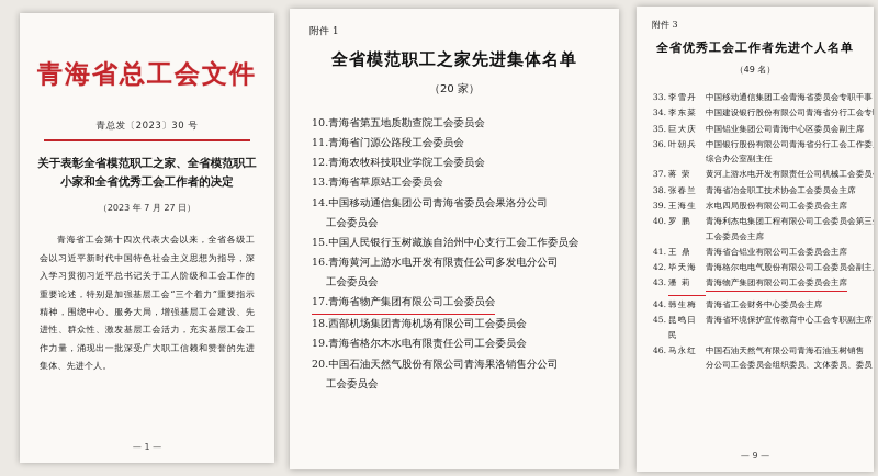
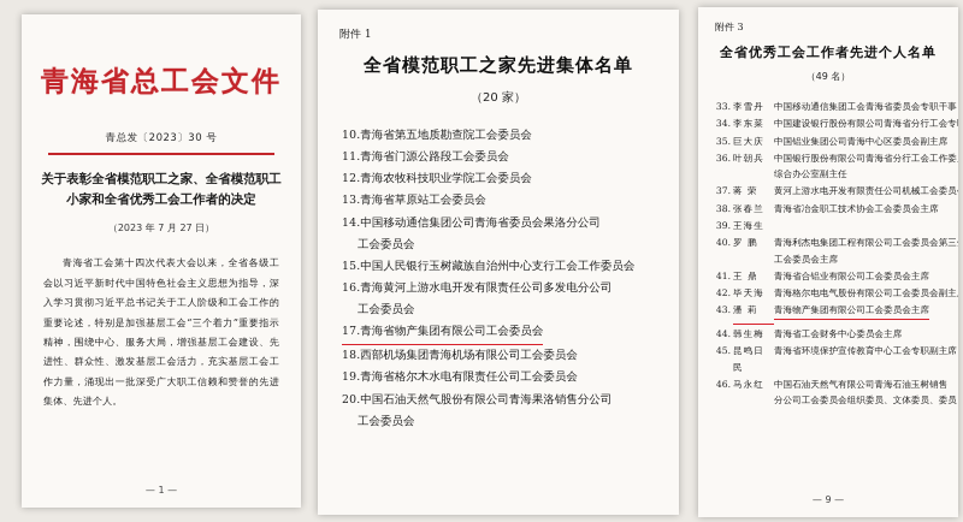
  青海省总工会文件
  青总发〔2023〕30 号
  关于表彰全省模范职工之家、全省模范职工小家和全省优秀工会工作者的决定
  （2023 年 7 月 27 日）
  青海省工会第十四次代表大会以来，全省各级工会以习近平新时代中国特色社会主义思想为指导，深入学习贯彻习近平总书记关于工人阶级和工会工作的重要论述，特别是加强基层工会“三个着力”重要指示精神，围绕中心、服务大局，增强基层工会建设、先进性、群众性、激发基层工会活力，充实基层工会工作力量，涌现出一批深受广大职工信赖和赞誉的先进集体、先进个人。
  — 1 —
  附件 1
  全省模范职工之家先进集体名单
  （20 家）
  10.青海省第五地质勘查院工会委员会
  11.青海省门源公路段工会委员会
  12.青海农牧科技职业学院工会委员会
  13.青海省草原站工会委员会
  14.中国移动通信集团公司青海省委员会果洛分公司
  工会委员会
  15.中国人民银行玉树藏族自治州中心支行工会工作委员会
  16.青海黄河上游水电开发有限责任公司多发电分公司
  工会委员会
  17.青海省物产集团有限公司工会委员会
  18.西部机场集团青海机场有限公司工会委员会
  19.青海省格尔木水电有限责任公司工会委员会
  20.中国石油天然气股份有限公司青海果洛销售分公司
  工会委员会
  附件 3
  全省优秀工会工作者先进个人名单
  （49 名）
  33.
  李雪丹
  中国移动通信集团工会青海省委员会专职干事
  34.
  李东菜
  中国建设银行股份有限公司青海省分行工会专
  35.
  巨大庆
  中国铝业集团公司青海中心区委员会副主席
  36.
  叶朝兵
  中国银行股份有限公司青海省分行工会工作委
  综合办公室副主任
  37.
  蒋 荣
  黄河上游水电开发有限责任公司机械工会委员
  38.
  张春兰
  青海省冶金职工技术协会工会委员会主席
  39.
  王海生
- 水电四局股份有限公司工会委员会主席
  40.
  罗 鹏
  青海利杰电集团工程有限公司工会委员会第三
  工会委员会主席
  41.
  王 鼎
  青海省合铝业有限公司工会委员会主席
  42.
  毕天海
  青海格尔电电气股份有限公司工会委员会副主
  43.
  潘 莉
  青海物产集团有限公司工会委员会主席
  44.
  韩生梅
  青海省工会财务中心委员会主席
  45.
  昆鸣日民
  青海省环境保护宣传教育中心工会专职副主席
  46.
  马永红
  中国石油天然气有限公司青海石油玉树销售
  分公司工会委员会组织委员、文体委员、委员
  — 9 —
